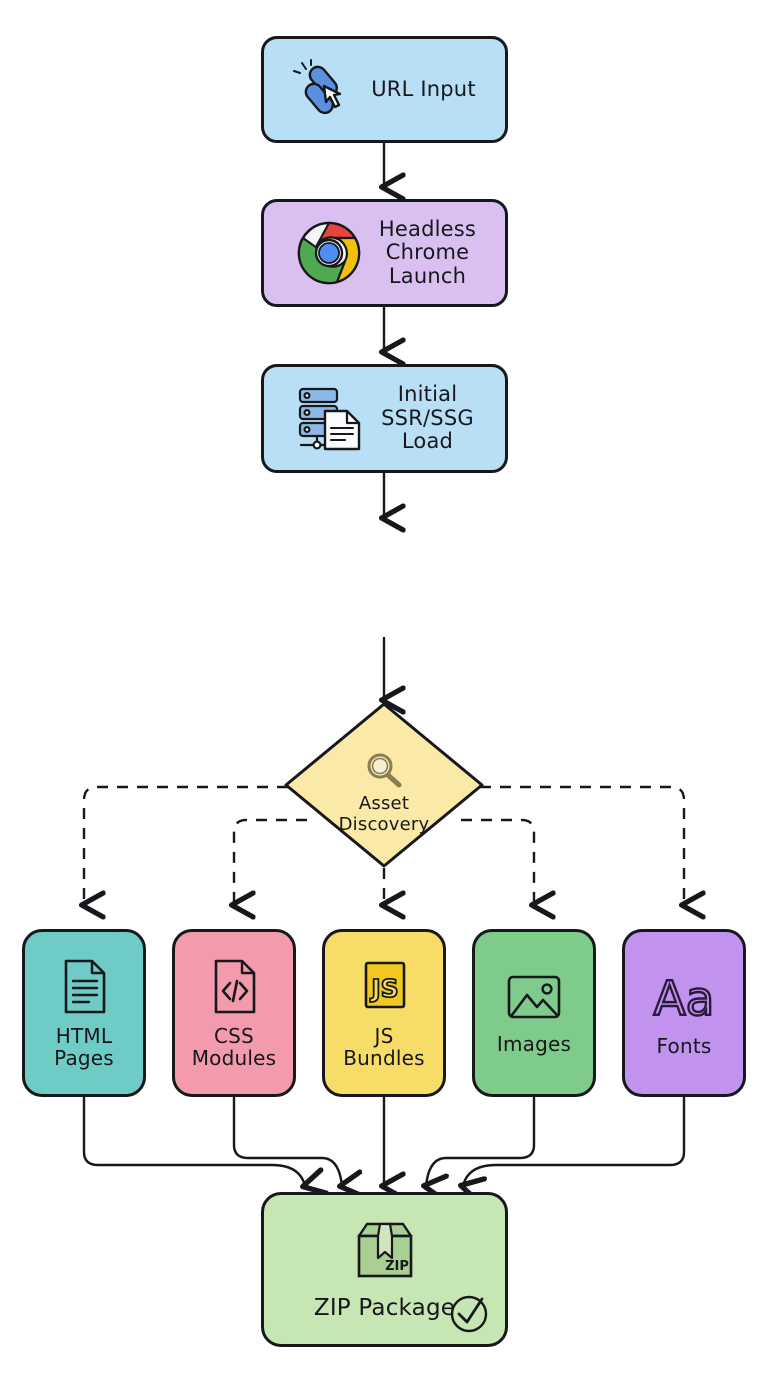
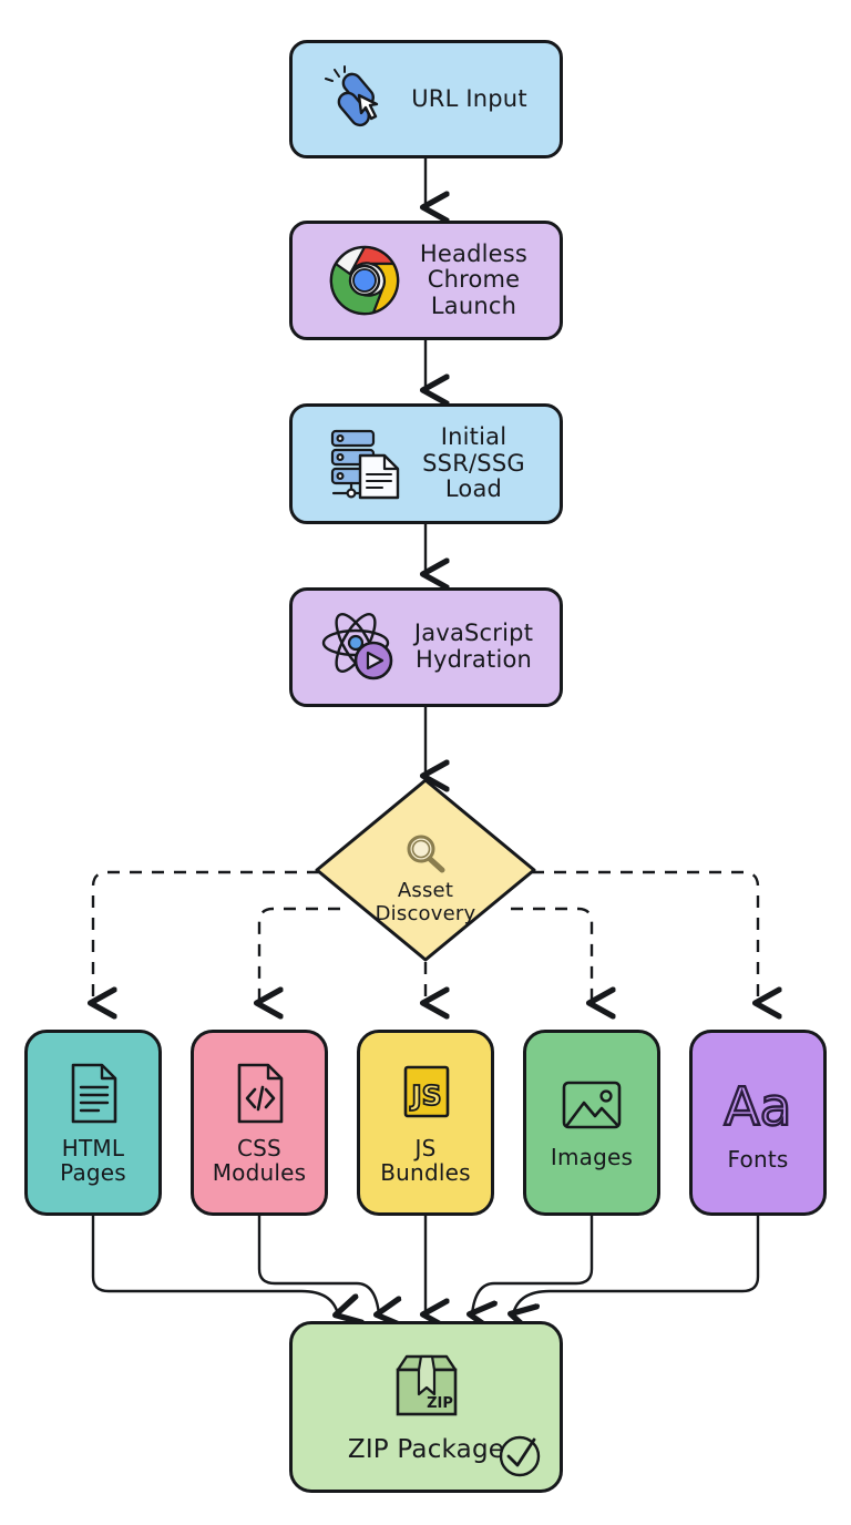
  URL Input
  Headless
  Chrome
  Launch
  Initial
  SSR/SSG
  Load
+ JavaScript
+ Hydration
  Asset
  Discovery
  HTML
  Pages
  CSS
  Modules
  JS
  JS
  Bundles
  Images
  Aa
  Fonts
  ZIP
  ZIP Package
